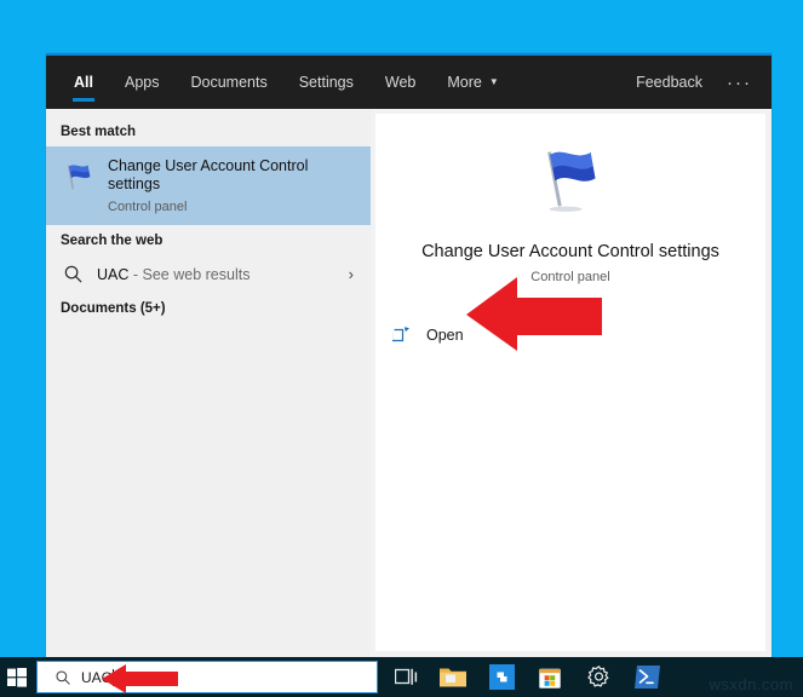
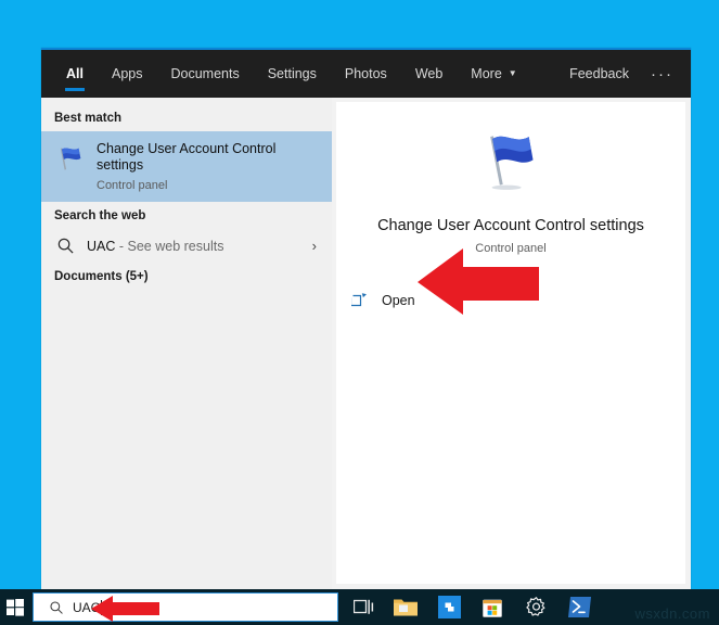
  All
  Apps
  Documents
  Settings
+ Photos
  Web
  More
  ▼
  Feedback
  ···
  Best match
  Change User Account Control settings
  Control panel
  Search the web
  UAC - See web results
  ›
  Documents (5+)
  Change User Account Control settings
  Control panel
  Open
  wsxdn.com
